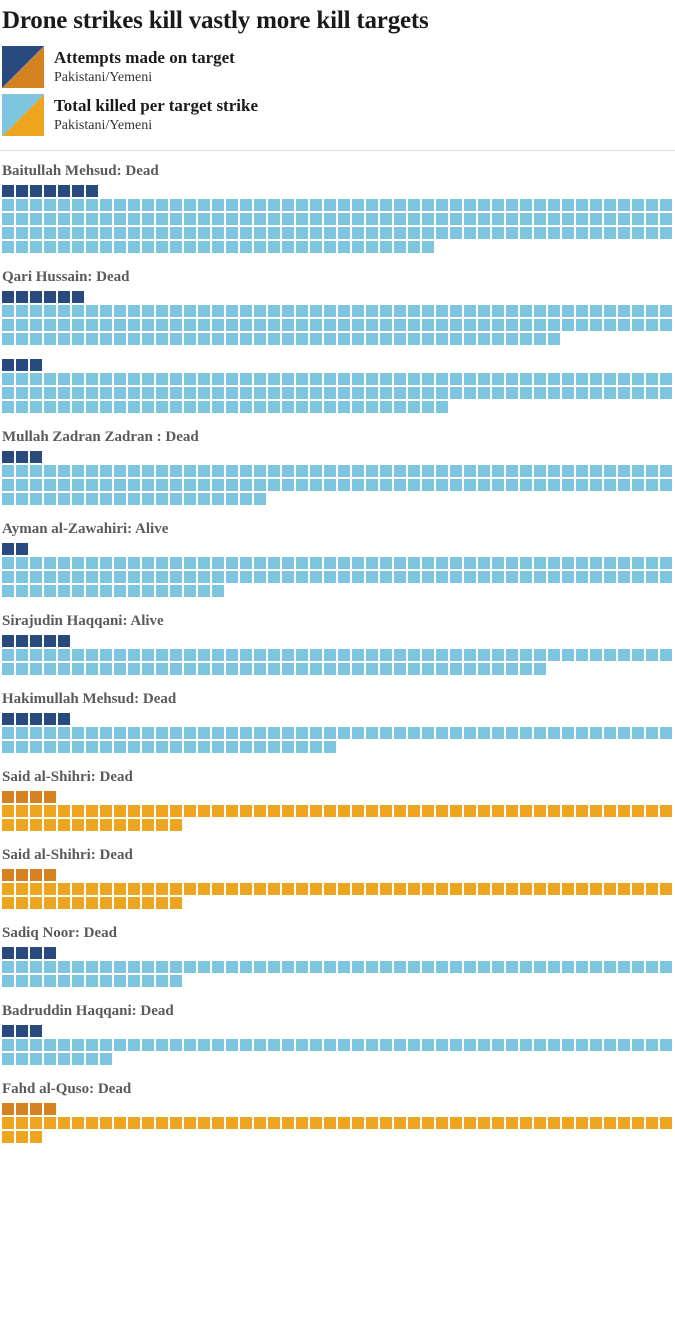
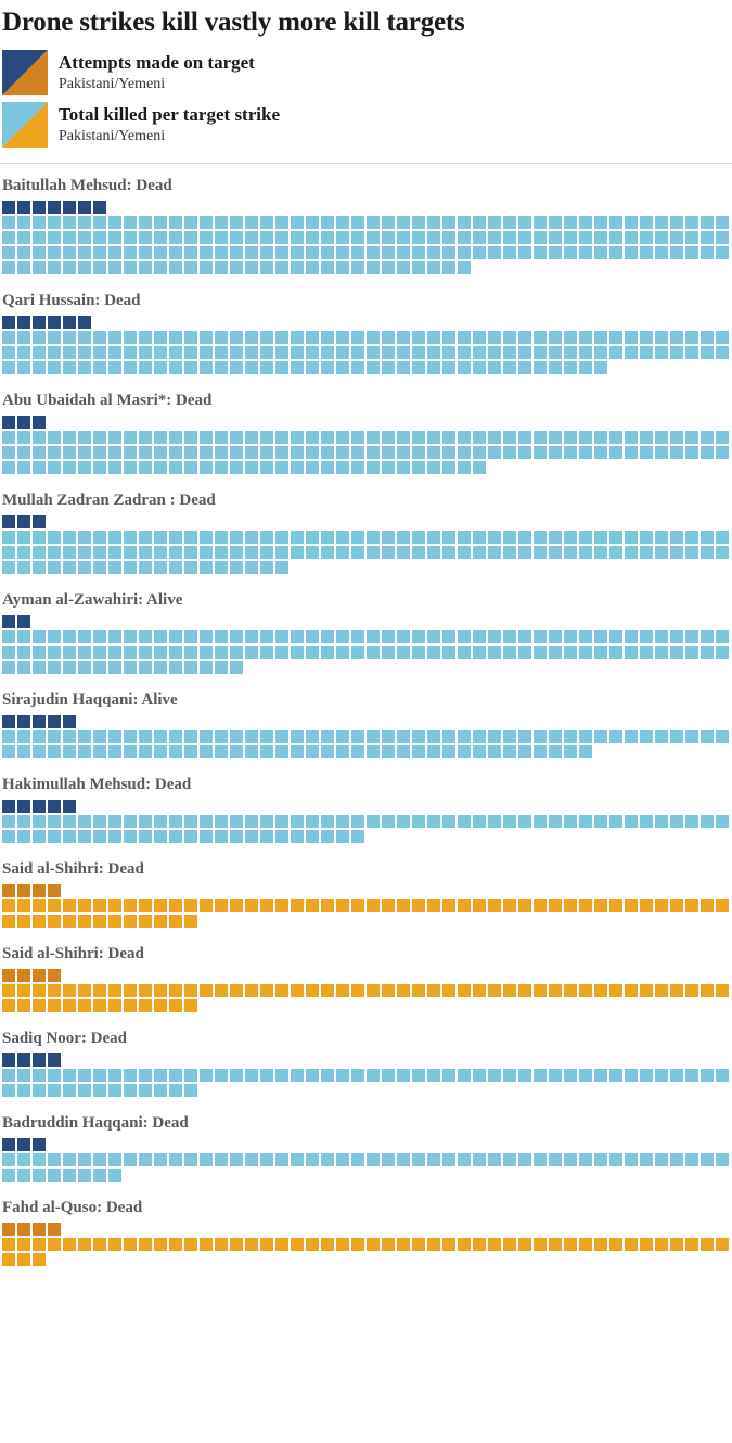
  Drone strikes kill vastly more kill targets
  Attempts made on target
  Pakistani/Yemeni
  Total killed per target strike
  Pakistani/Yemeni
  Baitullah Mehsud: Dead
  Qari Hussain: Dead
+ Abu Ubaidah al Masri*: Dead
  Mullah Zadran Zadran : Dead
  Ayman al-Zawahiri: Alive
  Sirajudin Haqqani: Alive
  Hakimullah Mehsud: Dead
  Said al-Shihri: Dead
  Said al-Shihri: Dead
  Sadiq Noor: Dead
  Badruddin Haqqani: Dead
  Fahd al-Quso: Dead
